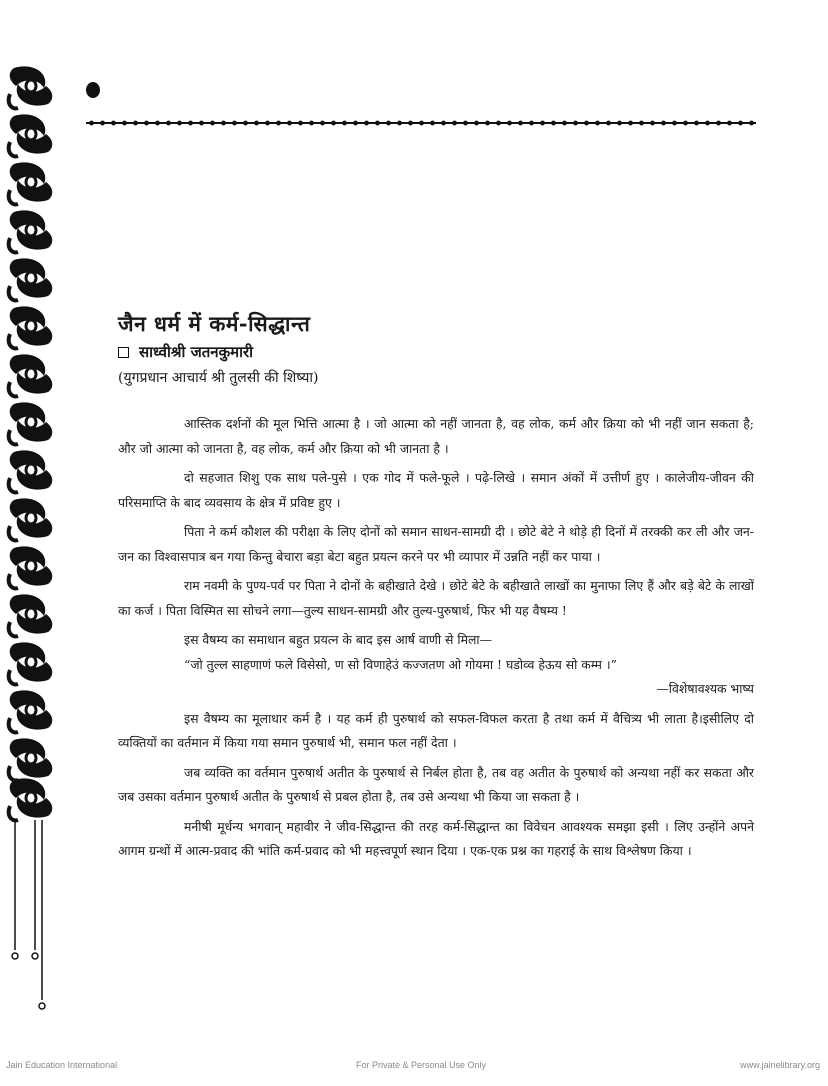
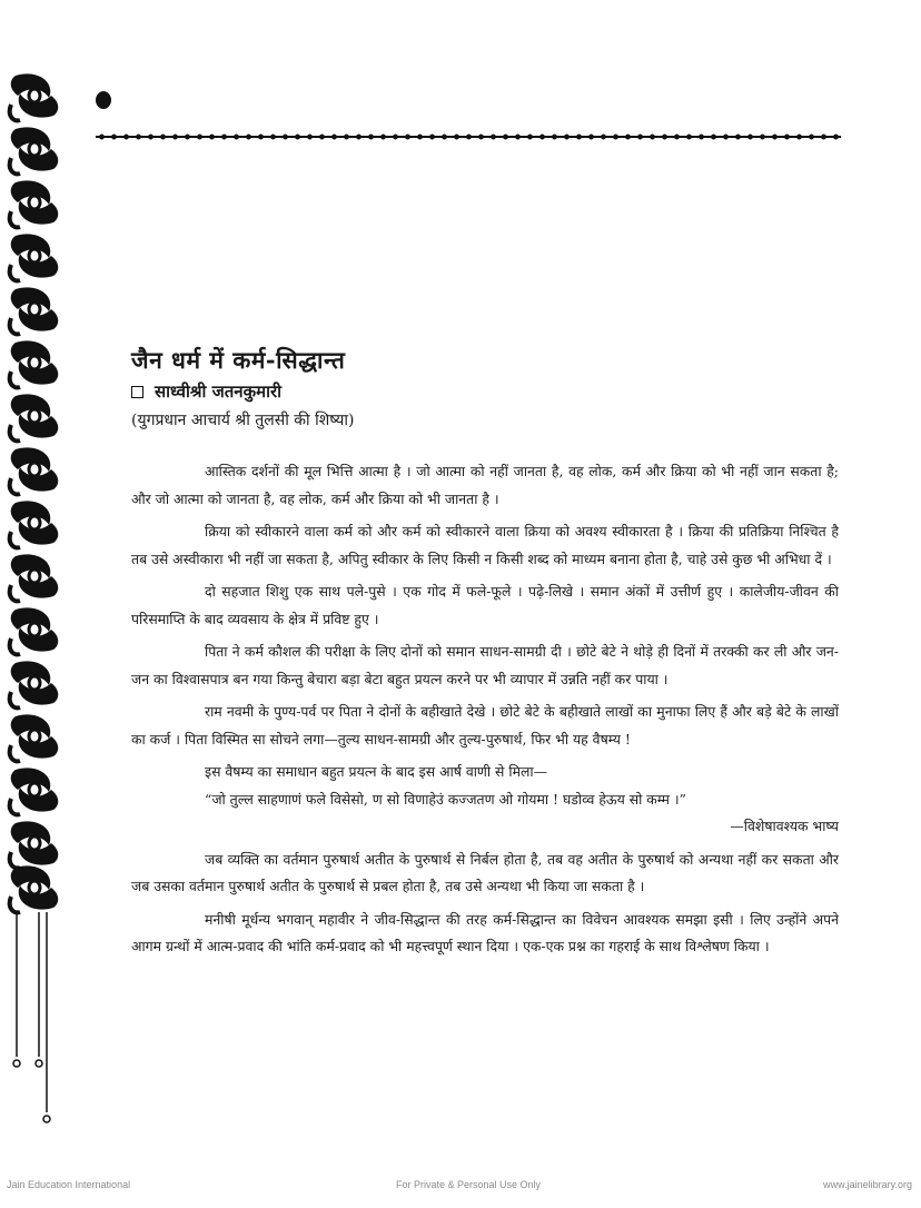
  जैन धर्म में कर्म-सिद्धान्त
  साध्वीश्री जतनकुमारी
  (युगप्रधान आचार्य श्री तुलसी की शिष्या)
  आस्तिक दर्शनों की मूल भित्ति आत्मा है । जो आत्मा को नहीं जानता है, वह लोक, कर्म और क्रिया को भी नहीं जान सकता है; और जो आत्मा को जानता है, वह लोक, कर्म और क्रिया को भी जानता है ।
+ क्रिया को स्वीकारने वाला कर्म को और कर्म को स्वीकारने वाला क्रिया को अवश्य स्वीकारता है । क्रिया की प्रतिक्रिया निश्चित है तब उसे अस्वीकारा भी नहीं जा सकता है, अपितु स्वीकार के लिए किसी न किसी शब्द को माध्यम बनाना होता है, चाहे उसे कुछ भी अभिधा दें ।
  दो सहजात शिशु एक साथ पले-पुसे । एक गोद में फले-फूले । पढ़े-लिखे । समान अंकों में उत्तीर्ण हुए । कालेजीय-जीवन की परिसमाप्ति के बाद व्यवसाय के क्षेत्र में प्रविष्ट हुए ।
  पिता ने कर्म कौशल की परीक्षा के लिए दोनों को समान साधन-सामग्री दी । छोटे बेटे ने थोड़े ही दिनों में तरक्की कर ली और जन-जन का विश्वासपात्र बन गया किन्तु बेचारा बड़ा बेटा बहुत प्रयत्न करने पर भी व्यापार में उन्नति नहीं कर पाया ।
  राम नवमी के पुण्य-पर्व पर पिता ने दोनों के बहीखाते देखे । छोटे बेटे के बहीखाते लाखों का मुनाफा लिए हैं और बड़े बेटे के लाखों का कर्ज । पिता विस्मित सा सोचने लगा—तुल्य साधन-सामग्री और तुल्य-पुरुषार्थ, फिर भी यह वैषम्य !
  इस वैषम्य का समाधान बहुत प्रयत्न के बाद इस आर्ष वाणी से मिला—
  “जो तुल्ल साहणाणं फले विसेसो, ण सो विणाहेउं कज्जतण ओ गोयमा ! घडोव्व हेऊय सो कम्म ।”
  —विशेषावश्यक भाष्य
- इस वैषम्य का मूलाधार कर्म है । यह कर्म ही पुरुषार्थ को सफल-विफल करता है तथा कर्म में वैचित्र्य भी लाता है।इसीलिए दो व्यक्तियों का वर्तमान में किया गया समान पुरुषार्थ भी, समान फल नहीं देता ।
  जब व्यक्ति का वर्तमान पुरुषार्थ अतीत के पुरुषार्थ से निर्बल होता है, तब वह अतीत के पुरुषार्थ को अन्यथा नहीं कर सकता और जब उसका वर्तमान पुरुषार्थ अतीत के पुरुषार्थ से प्रबल होता है, तब उसे अन्यथा भी किया जा सकता है ।
  मनीषी मूर्धन्य भगवान् महावीर ने जीव-सिद्धान्त की तरह कर्म-सिद्धान्त का विवेचन आवश्यक समझा इसी । लिए उन्होंने अपने आगम ग्रन्थों में आत्म-प्रवाद की भांति कर्म-प्रवाद को भी महत्त्वपूर्ण स्थान दिया । एक-एक प्रश्न का गहराई के साथ विश्लेषण किया ।
  Jain Education International
  For Private & Personal Use Only
  www.jainelibrary.org
